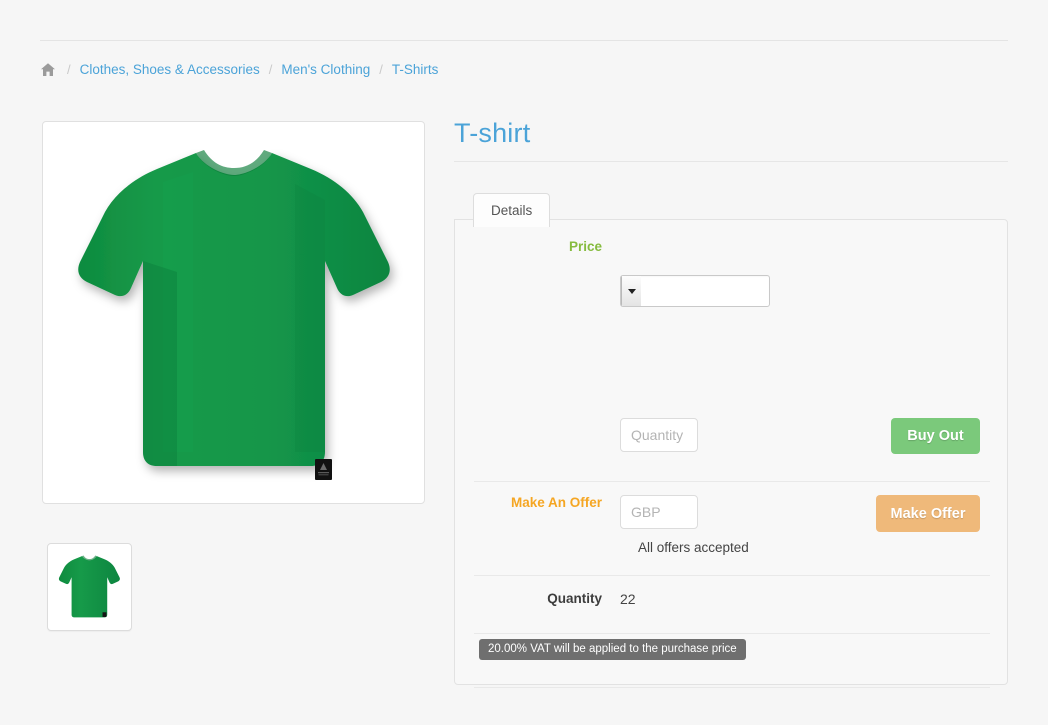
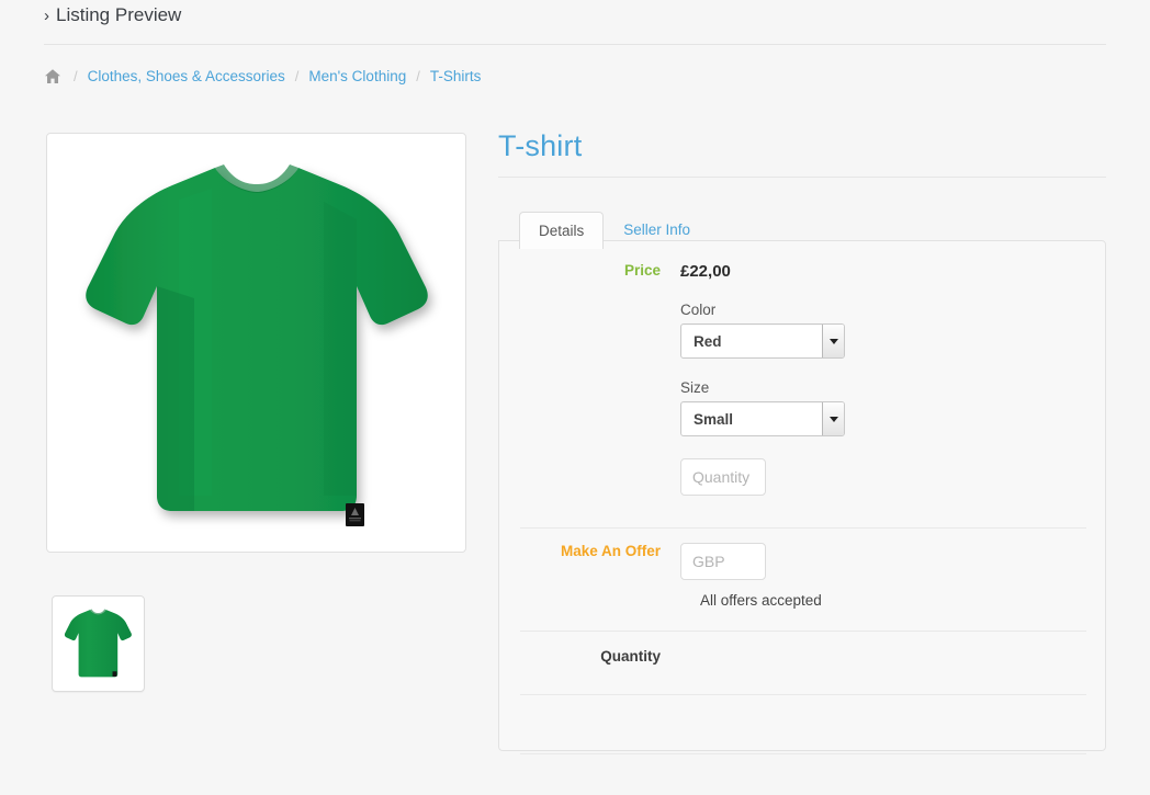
+ ›
+ Listing Preview
  /
  Clothes, Shoes & Accessories
  /
  Men's Clothing
  /
  T-Shirts
  T-shirt
  Details
+ Seller Info
  Price
+ £22,00
+ Color
+ Red
+ Size
+ Small
  Quantity
- Buy Out
  Make An Offer
  GBP
- Make Offer
  All offers accepted
  Quantity
- 22
- 20.00% VAT will be applied to the purchase price
